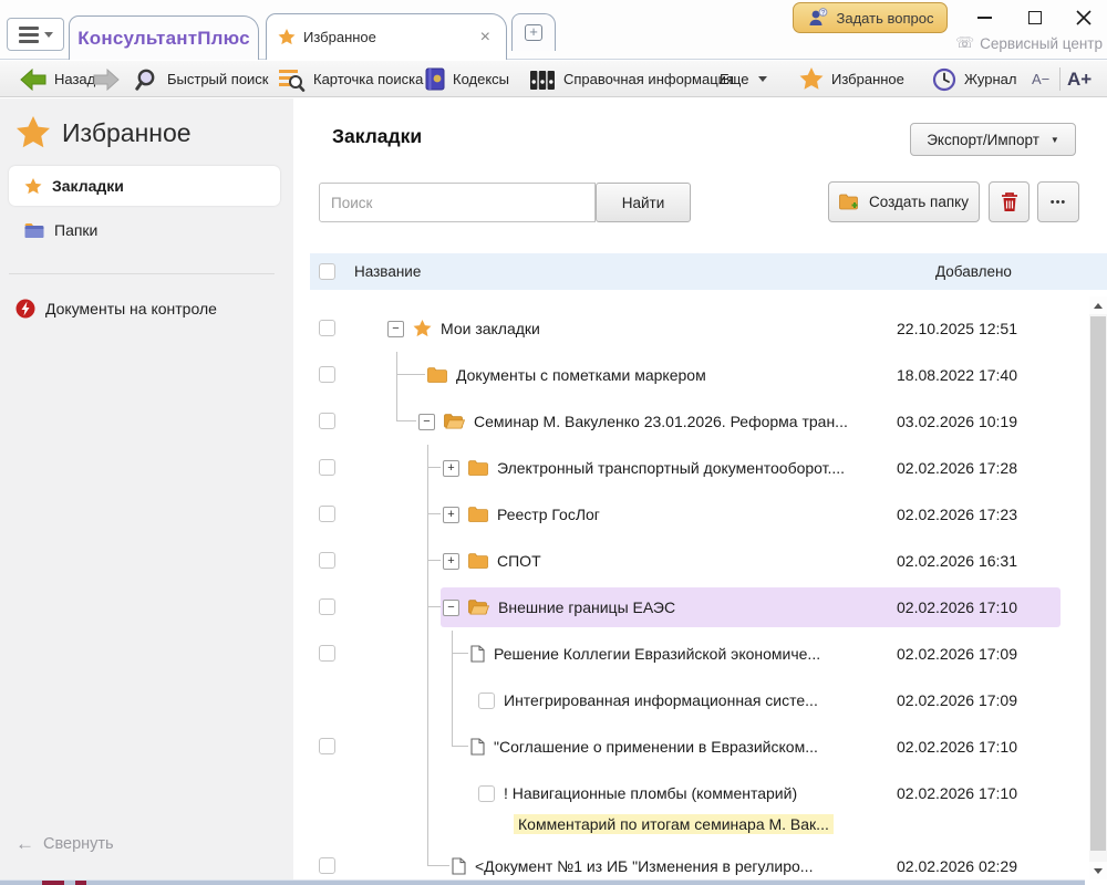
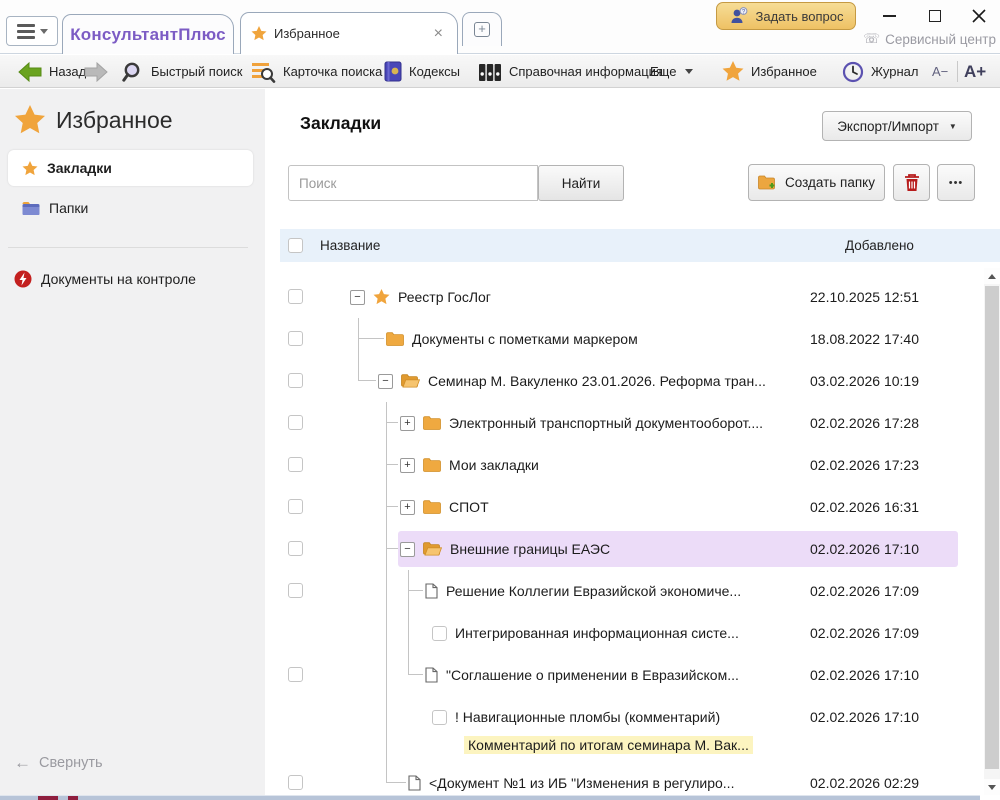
  КонсультантПлюс
  Избранное
  ×
  +
  Задать вопрос
  ☏
  Сервисный центр
  Назад
  Быстрый поиск
  Карточка поиска
  Кодексы
  Справочная информация
  Еще
  Избранное
  Журнал
  А−
  А+
  Избранное
  Закладки
  Папки
  Документы на контроле
  ←
  Свернуть
  Закладки
  Экспорт/Импорт
  ▼
  Поиск
  Найти
  Создать папку
  •••
  Название
  Добавлено
  −
- Мои закладки
+ Реестр ГосЛог
  22.10.2025 12:51
  Документы с пометками маркером
  18.08.2022 17:40
  −
  Семинар М. Вакуленко 23.01.2026. Реформа тран...
  03.02.2026 10:19
  +
  Электронный транспортный документооборот....
  02.02.2026 17:28
  +
- Реестр ГосЛог
+ Мои закладки
  02.02.2026 17:23
  +
  СПОТ
  02.02.2026 16:31
  −
  Внешние границы ЕАЭС
  02.02.2026 17:10
  Решение Коллегии Евразийской экономиче...
  02.02.2026 17:09
  Интегрированная информационная систе...
  02.02.2026 17:09
  "Соглашение о применении в Евразийском...
  02.02.2026 17:10
  ! Навигационные пломбы (комментарий)
  02.02.2026 17:10
  Комментарий по итогам семинара М. Вак...
  <Документ №1 из ИБ "Изменения в регулиро...
  02.02.2026 02:29
